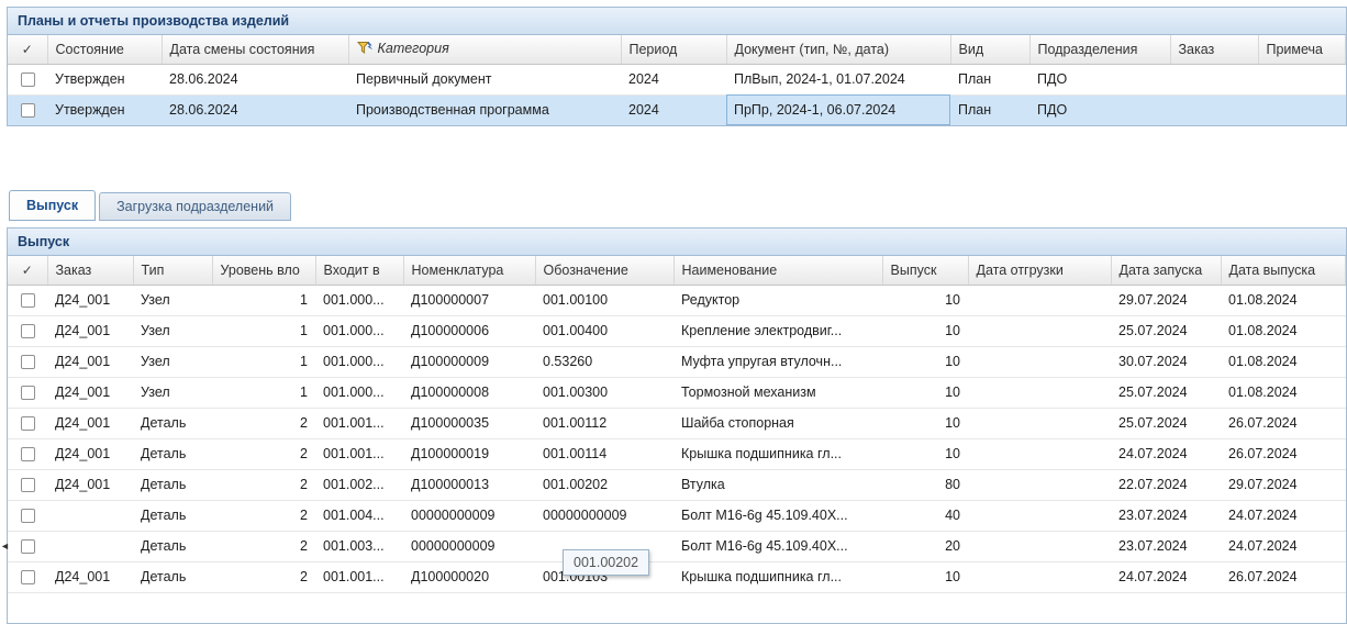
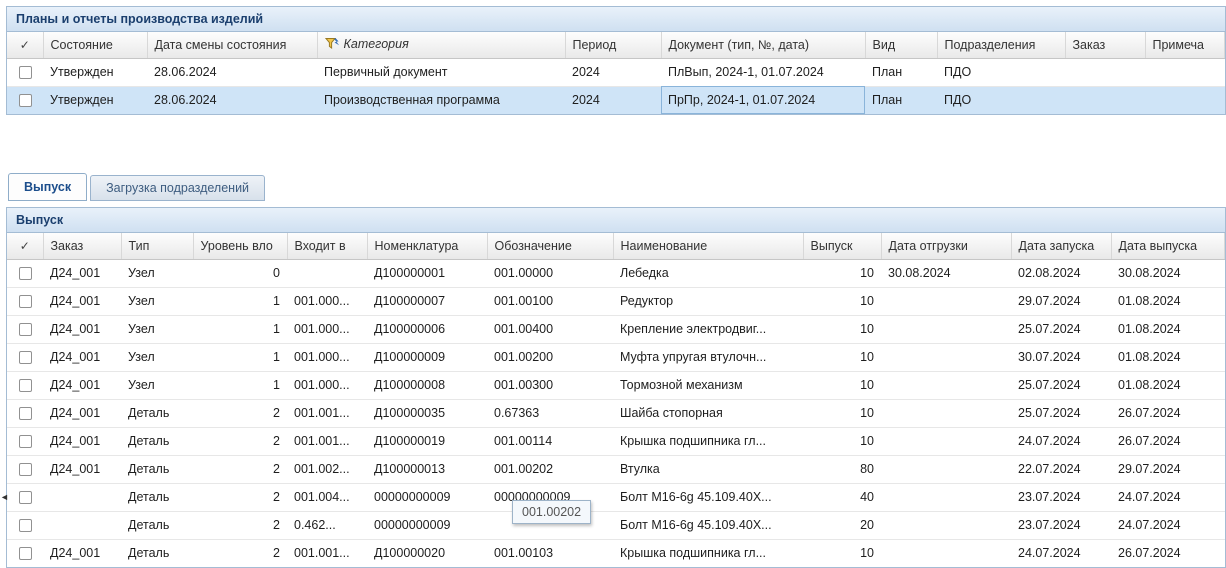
  Планы и отчеты производства изделий
  ✓	Состояние	Дата смены состояния	Категория	Период	Документ (тип, №, дата)	Вид	Подразделения	Заказ	Примеча
  	Утвержден	28.06.2024	Первичный документ	2024	ПлВып, 2024-1, 01.07.2024	План	ПДО
- 	Утвержден	28.06.2024	Производственная программа	2024	ПрПр, 2024-1, 06.07.2024	План	ПДО
+ 	Утвержден	28.06.2024	Производственная программа	2024	ПрПр, 2024-1, 01.07.2024	План	ПДО
  Выпуск
  Загрузка подразделений
  Выпуск
  ✓	Заказ	Тип	Уровень вло	Входит в	Номенклатура	Обозначение	Наименование	Выпуск	Дата отгрузки	Дата запуска	Дата выпуска
+ 	Д24_001	Узел	0		Д100000001	001.00000	Лебедка	10	30.08.2024	02.08.2024	30.08.2024
  	Д24_001	Узел	1	001.000...	Д100000007	001.00100	Редуктор	10		29.07.2024	01.08.2024
  	Д24_001	Узел	1	001.000...	Д100000006	001.00400	Крепление электродвиг...	10		25.07.2024	01.08.2024
- 	Д24_001	Узел	1	001.000...	Д100000009	0.53260	Муфта упругая втулочн...	10		30.07.2024	01.08.2024
+ 	Д24_001	Узел	1	001.000...	Д100000009	001.00200	Муфта упругая втулочн...	10		30.07.2024	01.08.2024
  	Д24_001	Узел	1	001.000...	Д100000008	001.00300	Тормозной механизм	10		25.07.2024	01.08.2024
- 	Д24_001	Деталь	2	001.001...	Д100000035	001.00112	Шайба стопорная	10		25.07.2024	26.07.2024
+ 	Д24_001	Деталь	2	001.001...	Д100000035	0.67363	Шайба стопорная	10		25.07.2024	26.07.2024
  	Д24_001	Деталь	2	001.001...	Д100000019	001.00114	Крышка подшипника гл...	10		24.07.2024	26.07.2024
  	Д24_001	Деталь	2	001.002...	Д100000013	001.00202	Втулка	80		22.07.2024	29.07.2024
  		Деталь	2	001.004...	00000000009	00000000009	Болт М16-6g 45.109.40Х...	40		23.07.2024	24.07.2024
- 		Деталь	2	001.003...	00000000009		Болт М16-6g 45.109.40Х...	20		23.07.2024	24.07.2024
+ 		Деталь	2	0.462...	00000000009		Болт М16-6g 45.109.40Х...	20		23.07.2024	24.07.2024
  	Д24_001	Деталь	2	001.001...	Д100000020	001.00103	Крышка подшипника гл...	10		24.07.2024	26.07.2024
  001.00202
  ◄
